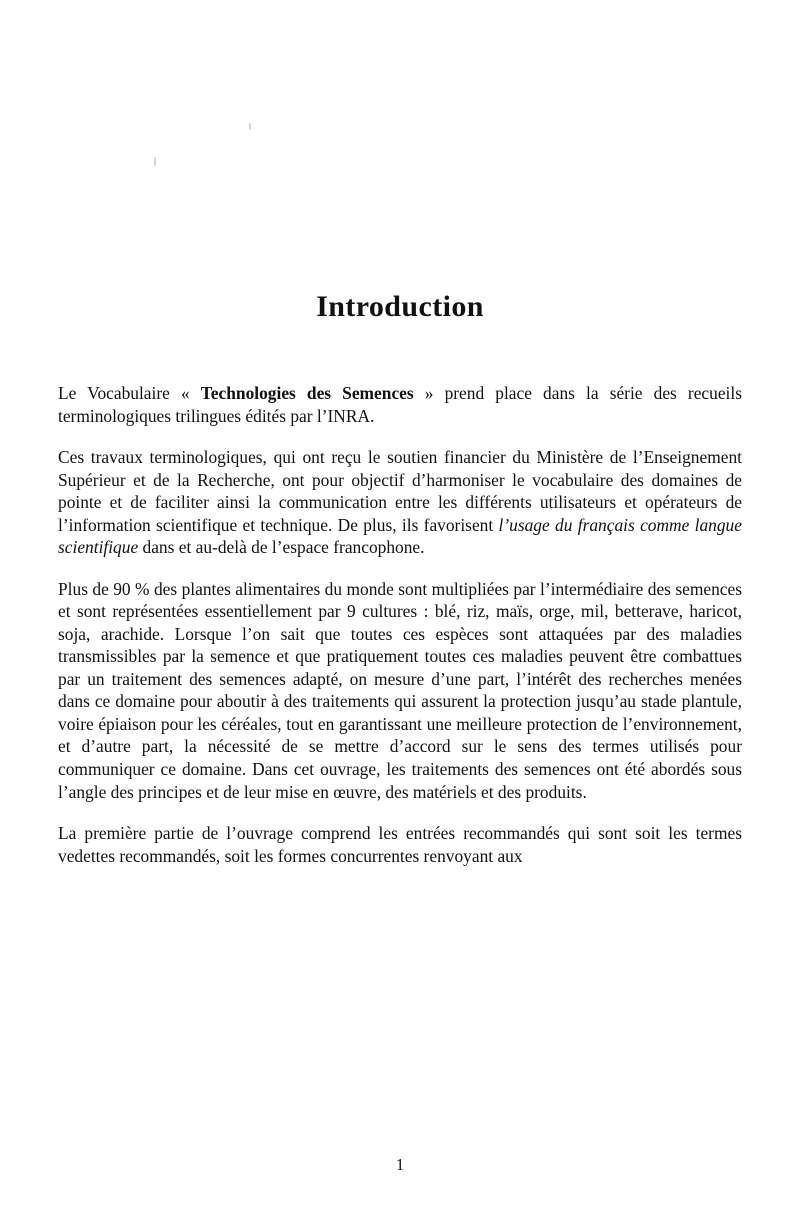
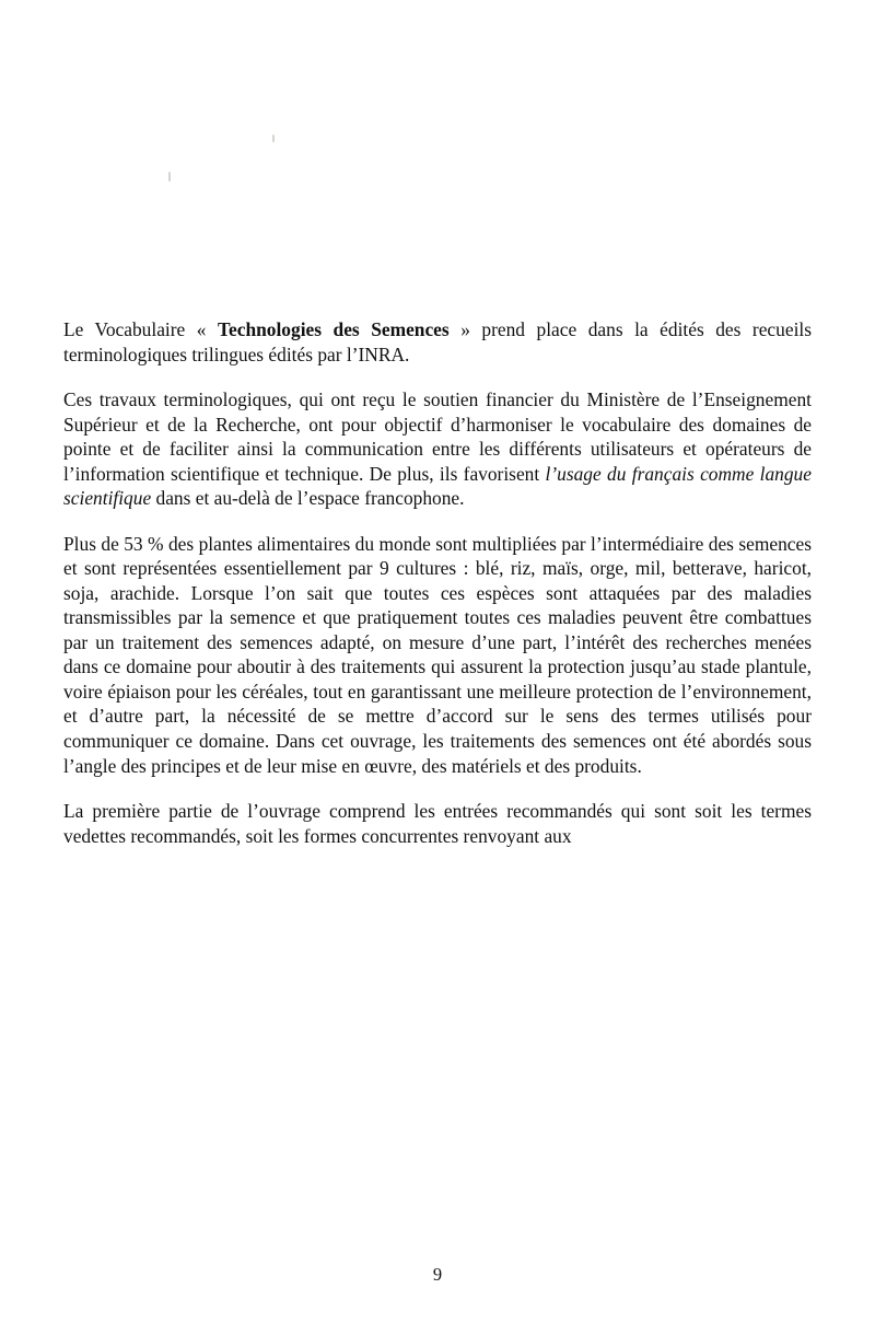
- Introduction
- Le Vocabulaire « Technologies des Semences » prend place dans la série des recueils terminologiques trilingues édités par l’INRA.
+ Le Vocabulaire « Technologies des Semences » prend place dans la édités des recueils terminologiques trilingues édités par l’INRA.
  Ces travaux terminologiques, qui ont reçu le soutien financier du Ministère de l’Enseignement Supérieur et de la Recherche, ont pour objectif d’harmoniser le vocabulaire des domaines de pointe et de faciliter ainsi la communication entre les différents utilisateurs et opérateurs de l’information scientifique et technique. De plus, ils favorisent l’usage du français comme langue scientifique dans et au-delà de l’espace francophone.
- Plus de 90 % des plantes alimentaires du monde sont multipliées par l’intermédiaire des semences et sont représentées essentiellement par 9 cultures : blé, riz, maïs, orge, mil, betterave, haricot, soja, arachide. Lorsque l’on sait que toutes ces espèces sont attaquées par des maladies transmissibles par la semence et que pratiquement toutes ces maladies peuvent être combattues par un traitement des semences adapté, on mesure d’une part, l’intérêt des recherches menées dans ce domaine pour aboutir à des traitements qui assurent la protection jusqu’au stade plantule, voire épiaison pour les céréales, tout en garantissant une meilleure protection de l’environnement, et d’autre part, la nécessité de se mettre d’accord sur le sens des termes utilisés pour communiquer ce domaine. Dans cet ouvrage, les traitements des semences ont été abordés sous l’angle des principes et de leur mise en œuvre, des matériels et des produits.
+ Plus de 53 % des plantes alimentaires du monde sont multipliées par l’intermédiaire des semences et sont représentées essentiellement par 9 cultures : blé, riz, maïs, orge, mil, betterave, haricot, soja, arachide. Lorsque l’on sait que toutes ces espèces sont attaquées par des maladies transmissibles par la semence et que pratiquement toutes ces maladies peuvent être combattues par un traitement des semences adapté, on mesure d’une part, l’intérêt des recherches menées dans ce domaine pour aboutir à des traitements qui assurent la protection jusqu’au stade plantule, voire épiaison pour les céréales, tout en garantissant une meilleure protection de l’environnement, et d’autre part, la nécessité de se mettre d’accord sur le sens des termes utilisés pour communiquer ce domaine. Dans cet ouvrage, les traitements des semences ont été abordés sous l’angle des principes et de leur mise en œuvre, des matériels et des produits.
  La première partie de l’ouvrage comprend les entrées recommandés qui sont soit les termes vedettes recommandés, soit les formes concurrentes renvoyant aux
- 1
+ 9
